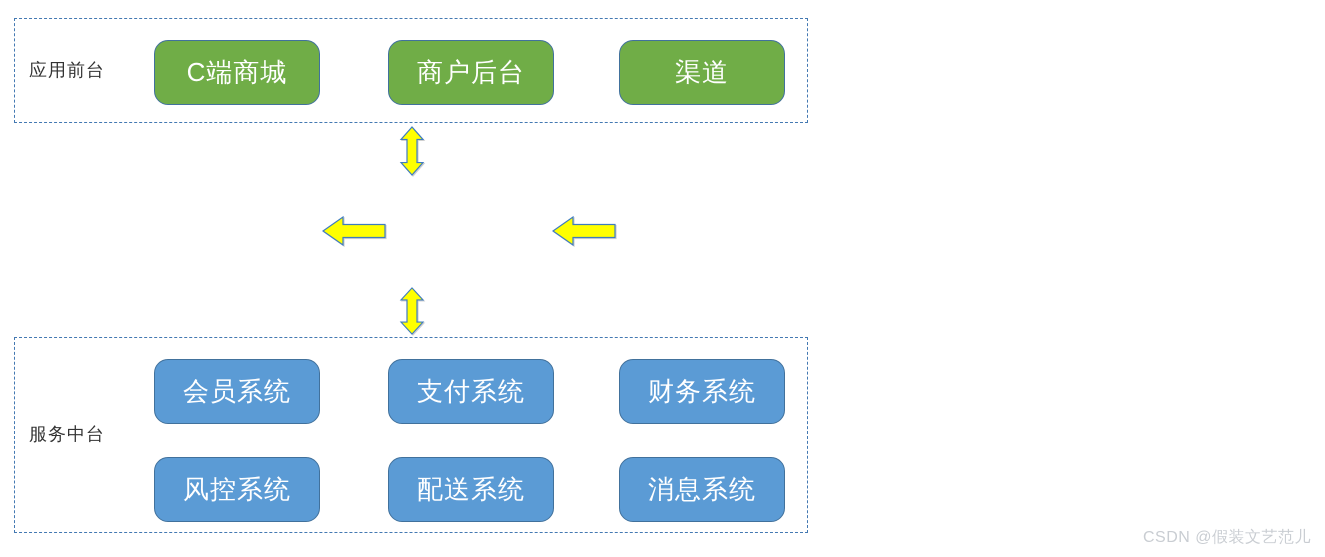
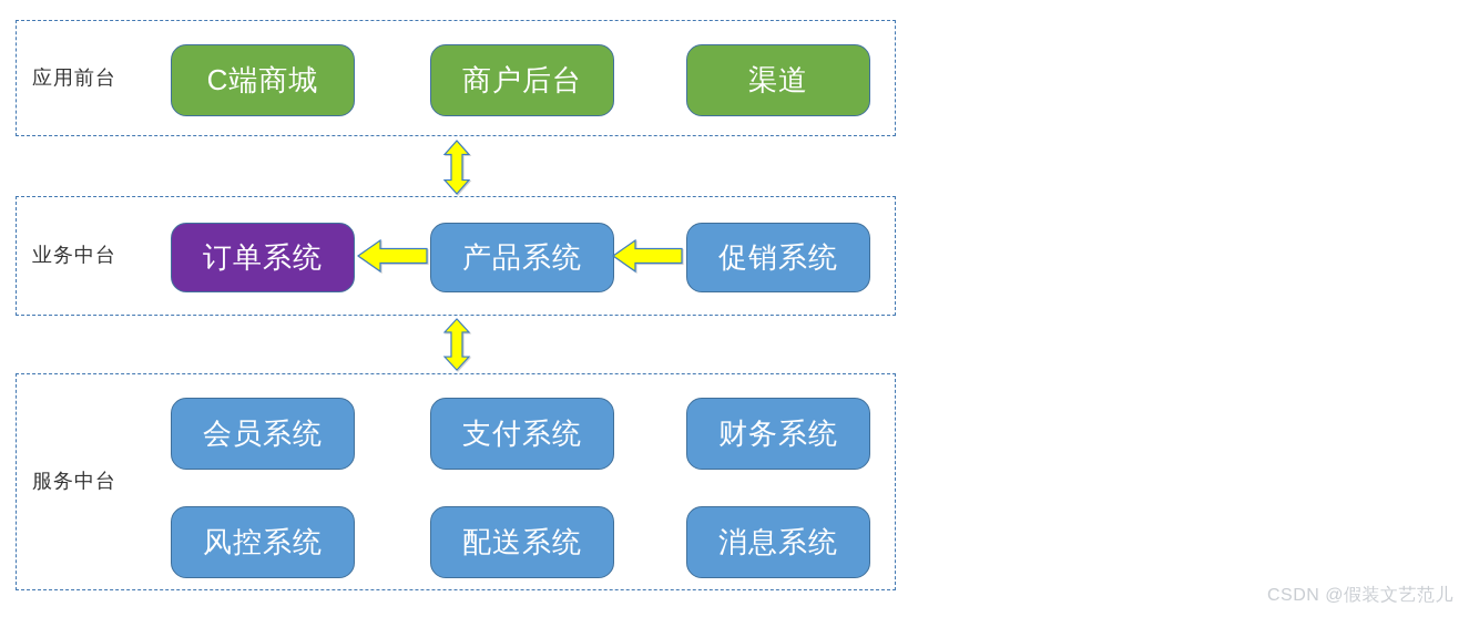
  应用前台
  C端商城
  商户后台
  渠道
+ 业务中台
+ 订单系统
+ 产品系统
+ 促销系统
  服务中台
  会员系统
  支付系统
  财务系统
  风控系统
  配送系统
  消息系统
  CSDN @假装文艺范儿
